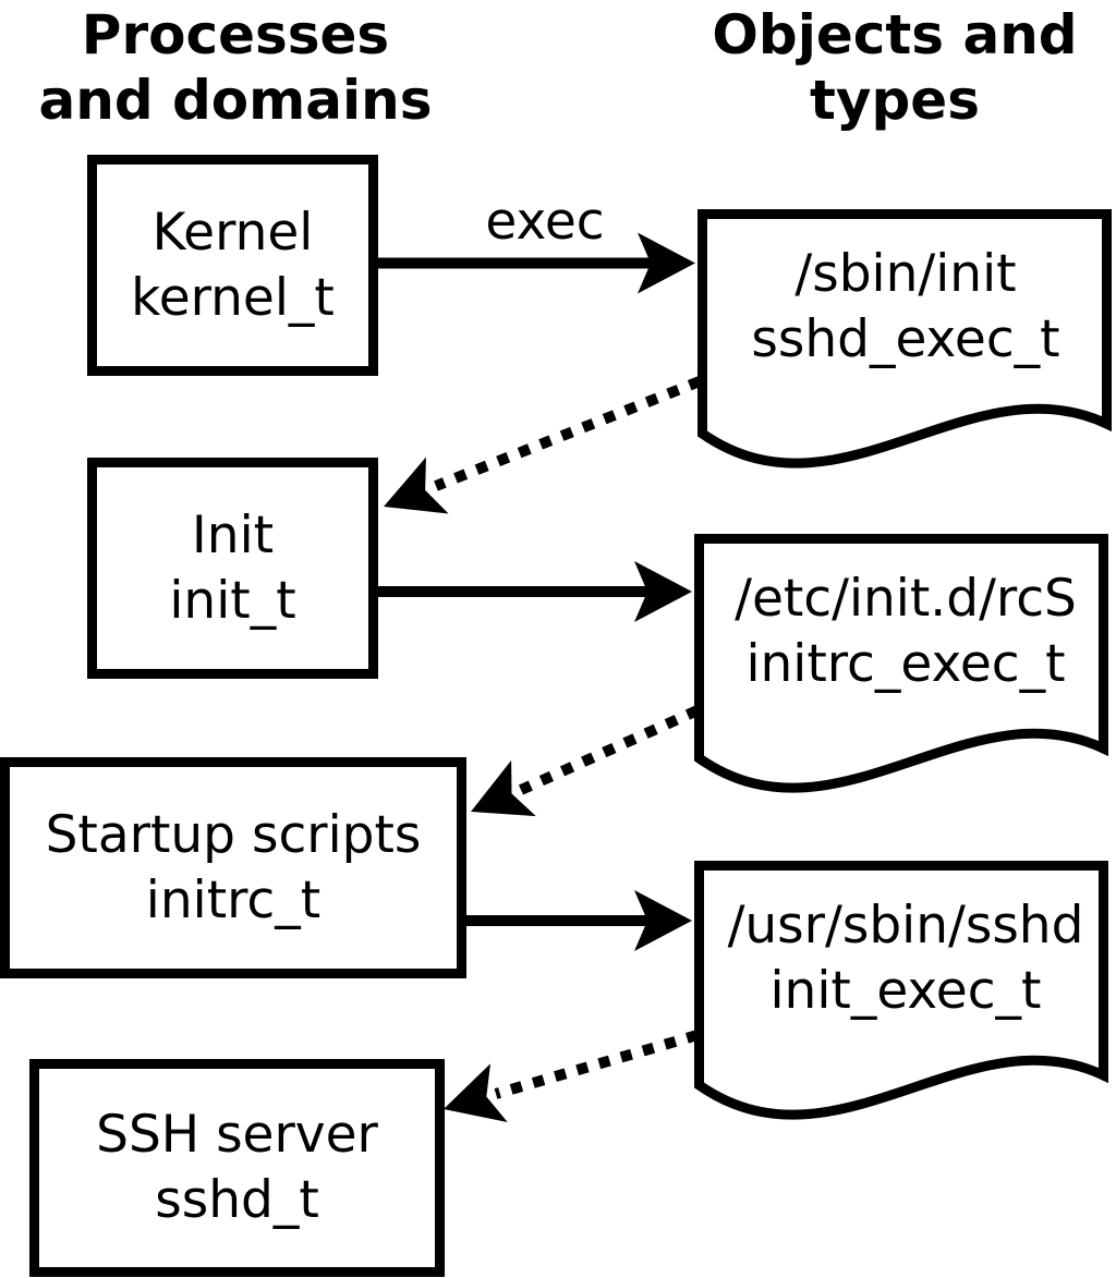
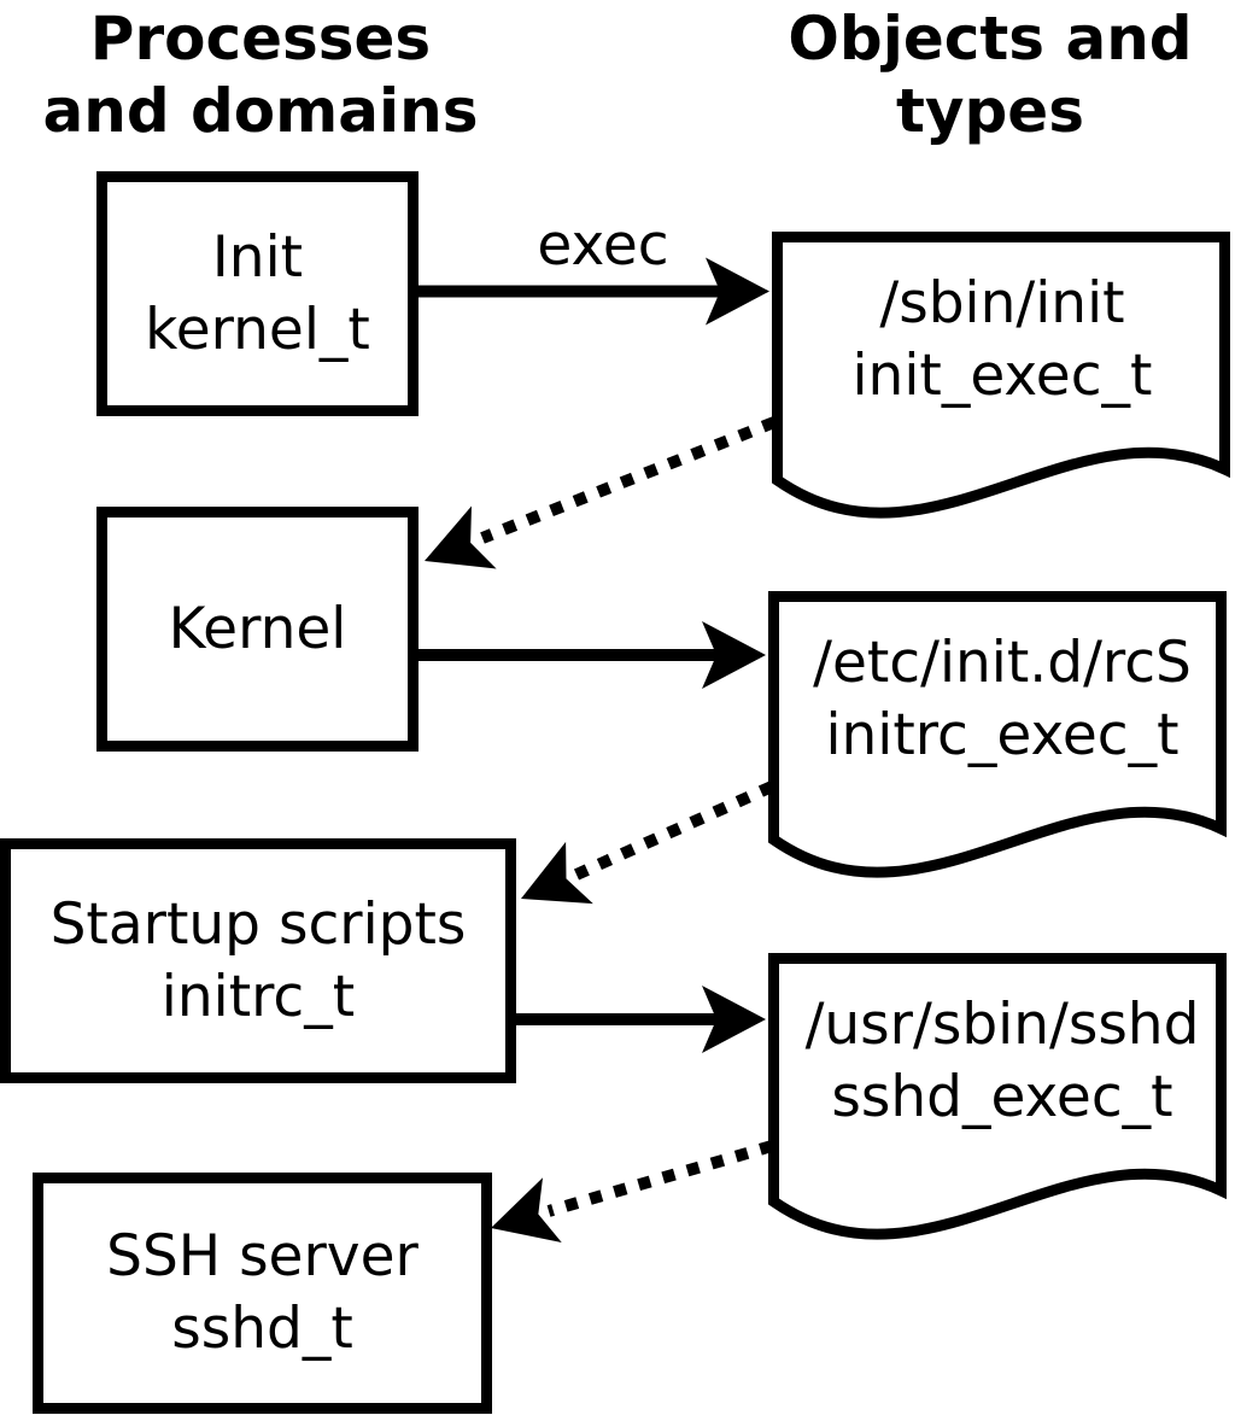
  Processes
  and domains
  Objects and
  types
- Kernel
+ Init
  kernel_t
- Init
+ Kernel
- init_t
  Startup scripts
  initrc_t
  SSH server
  sshd_t
  /sbin/init
- sshd_exec_t
+ init_exec_t
  /etc/init.d/rcS
  initrc_exec_t
  /usr/sbin/sshd
- init_exec_t
+ sshd_exec_t
  exec
